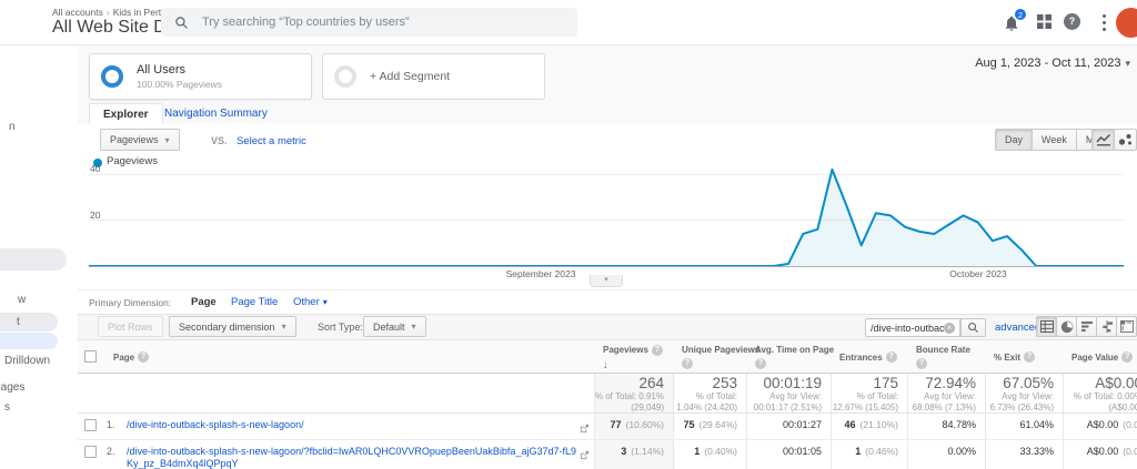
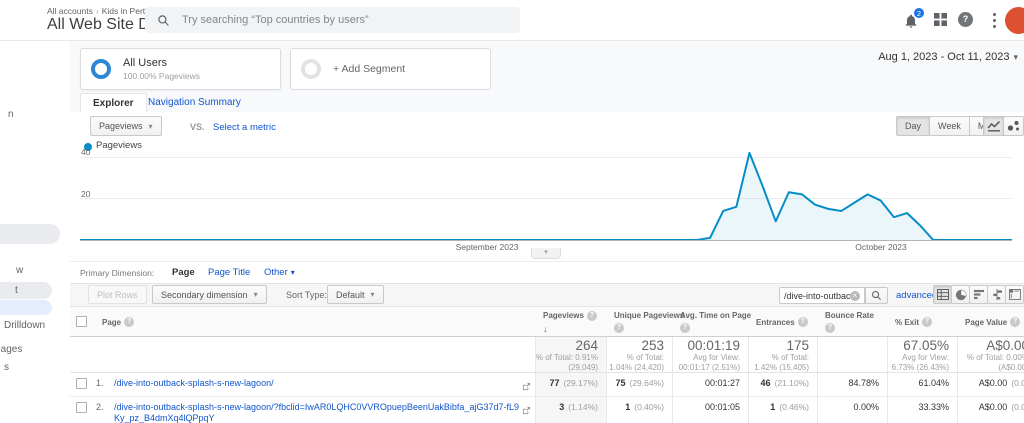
  All accounts › Kids in Pert
  Try searching “Top countries by users”
  2
  n
  w
  t
  Drilldown
  ages
  s
  All Users
  100.00% Pageviews
  + Add Segment
  Aug 1, 2023 - Oct 11, 2023 ▾
  Explorer
  Navigation Summary
  Pageviews
  ▾
  VS.
  Select a metric
  Day
  Week
  Pageviews
  40
  20
  September 2023
  October 2023
  Primary Dimension:
  Page
  Page Title
  Other ▾
  Plot Rows
  Secondary dimension
  ▾
  Sort Type:
  Default
  ▾
  ×
  advance
  Page
  Pageviews
  ↓
  Unique Pageviews
  Avg. Time on Page
  Entrances
  Bounce Rate
  % Exit
  Page Value
  264
  % of Total: 0.91% (29,049)
  253
  % of Total: 1.04% (24,420)
  00:01:19
  Avg for View: 00:01:17 (2.51%)
  175
- % of Total: 12.67% (15,405)
+ % of Total: 1.42% (15,405)
- 72.94%
- Avg for View: 68.08% (7.13%)
  67.05%
  Avg for View: 6.73% (26.43%)
  A$0.0
  % of Total: 0.00 (A$0.0
  1.
  /dive-into-outback-splash-s-new-lagoon/
  77
- (10.60%)
+ (29.17%)
  75
  (29.64%)
  00:01:27
  46
  (21.10%)
  84.78%
  61.04%
  A$0.00
  2.
  /dive-into-outback-splash-s-new-lagoon/?fbclid=IwAR0LQHC0VVROpuepBeenUakBibfa_ajG37d7-fL9Ky_pz_B4dmXq4lQPpqY
  3
  (1.14%)
  1
  (0.40%)
  00:01:05
  1
  (0.46%)
  0.00%
  33.33%
  A$0.00
